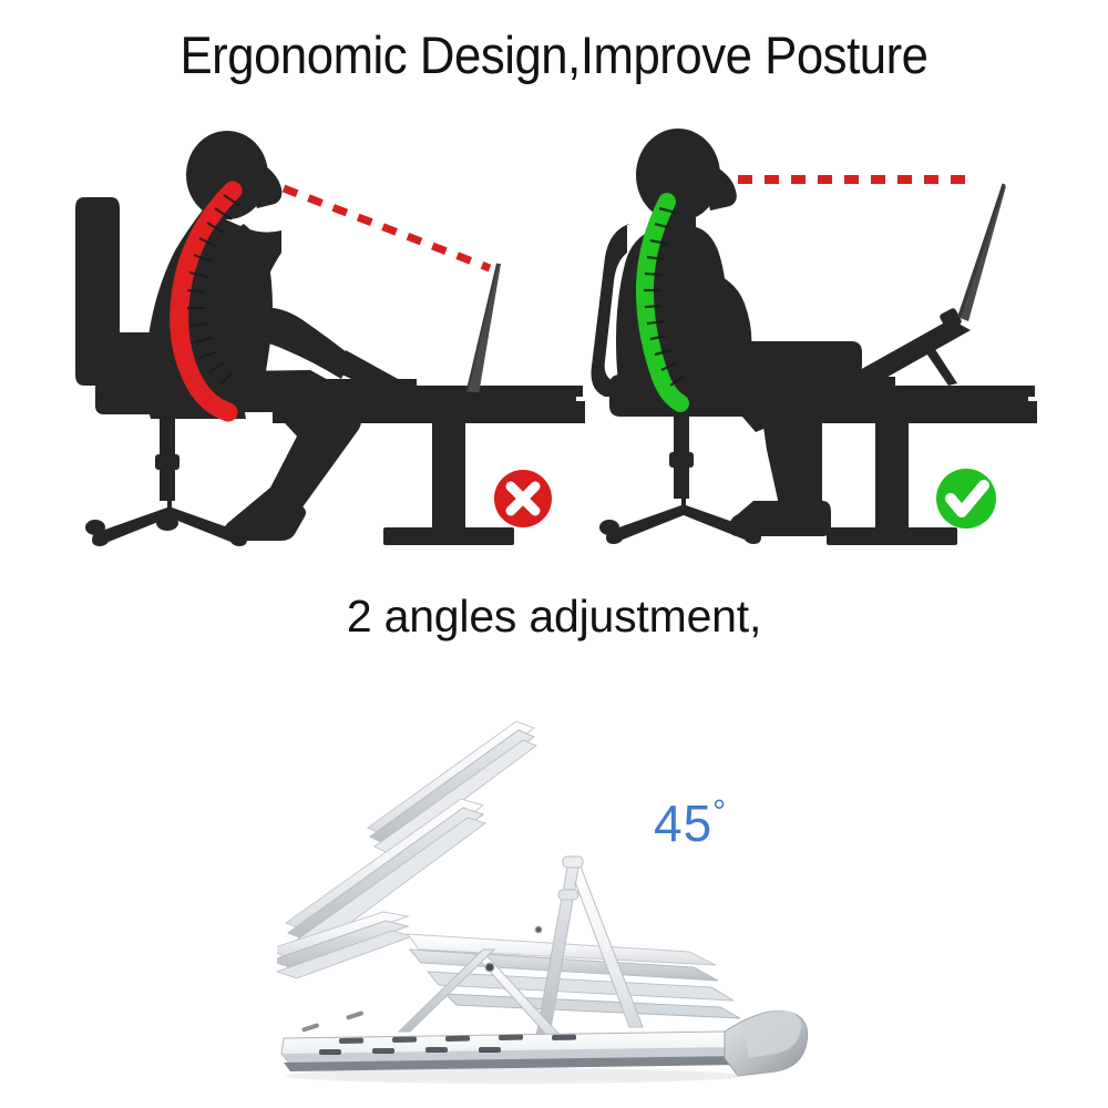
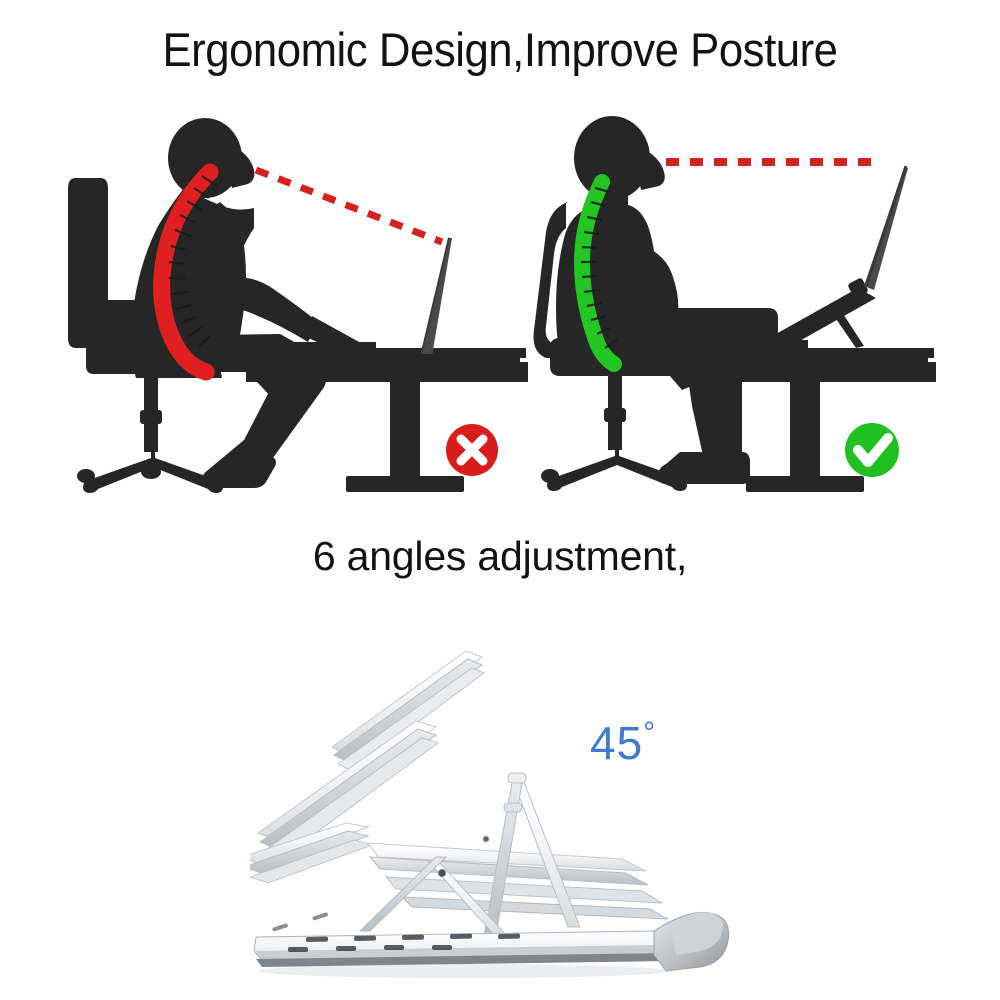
  Ergonomic Design,Improve Posture
- 2 angles adjustment,
+ 6 angles adjustment,
  45°
